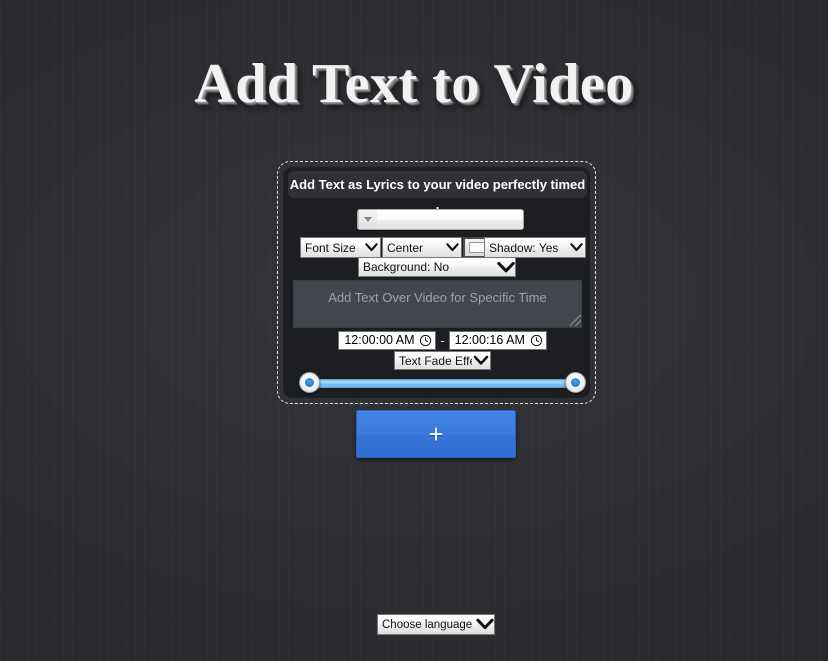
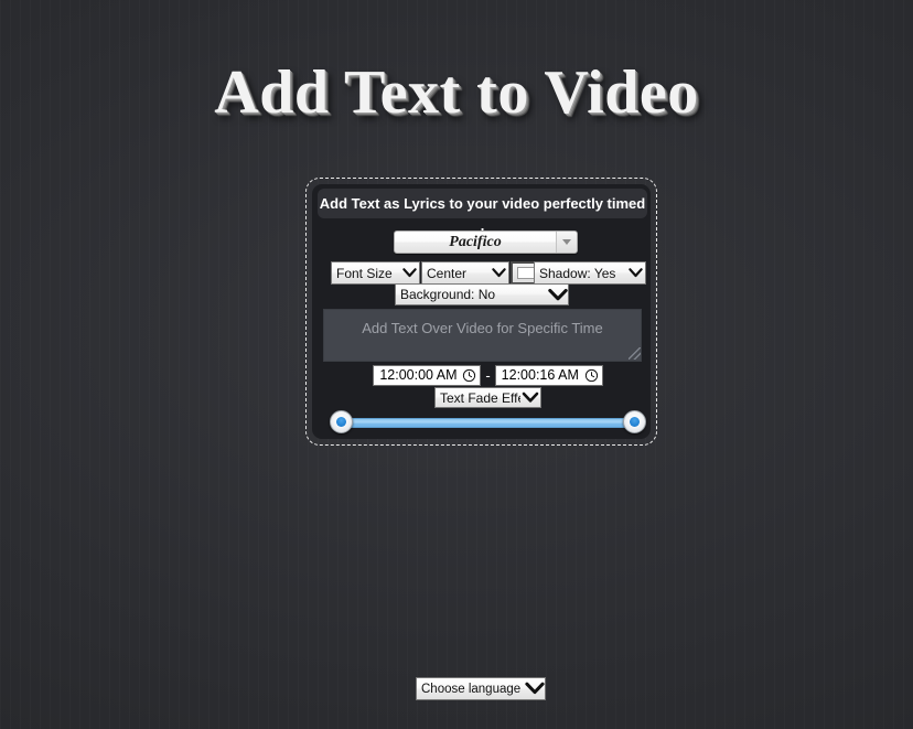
  Add Text to Video
  Add Text as Lyrics to your video perfectly timed
+ Pacifico
  Font Size
  Center
  Shadow: Yes
  Background: No
  Add Text Over Video for Specific Time
  12:00:00 AM
  -
  12:00:16 AM
  Text Fade Eff
- +
  Choose language
